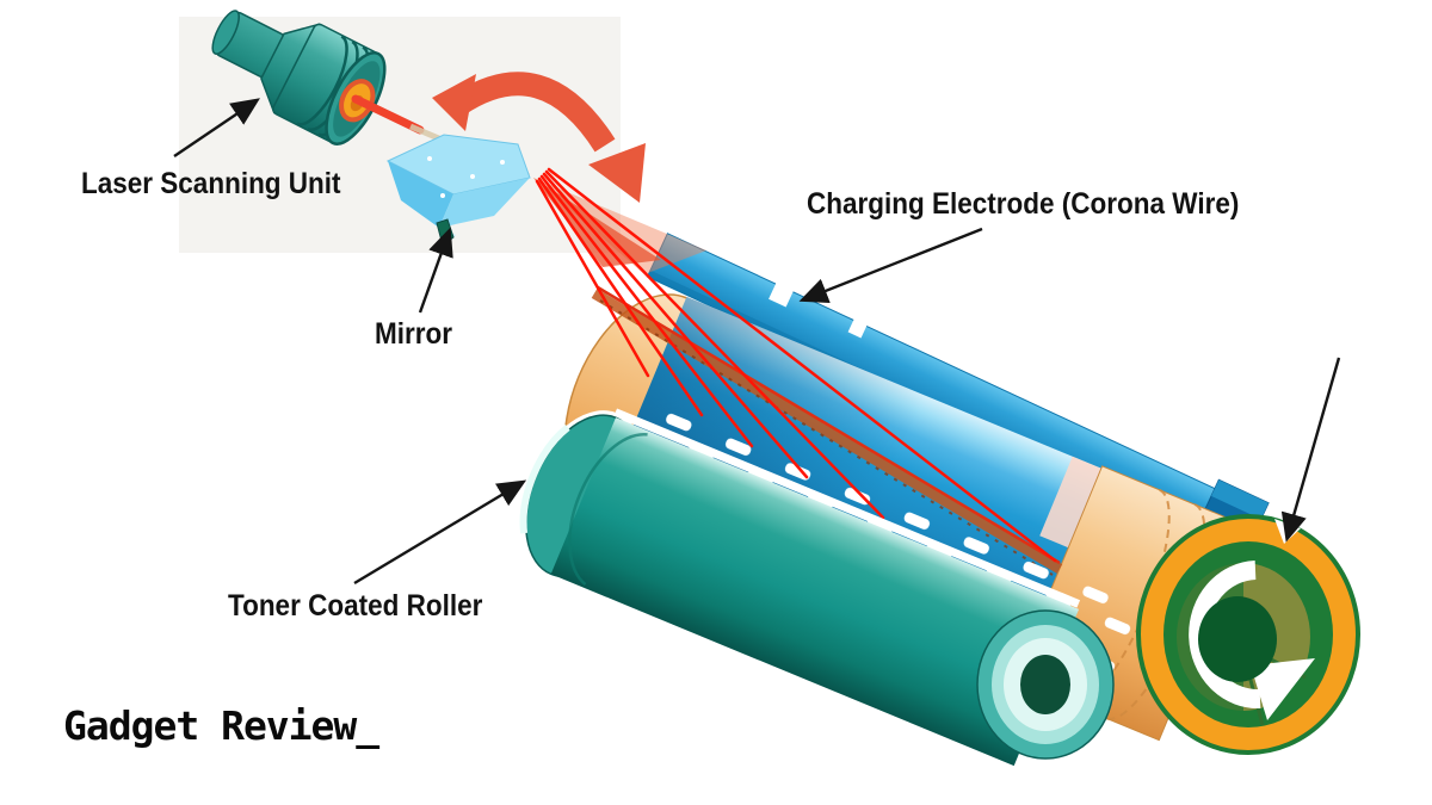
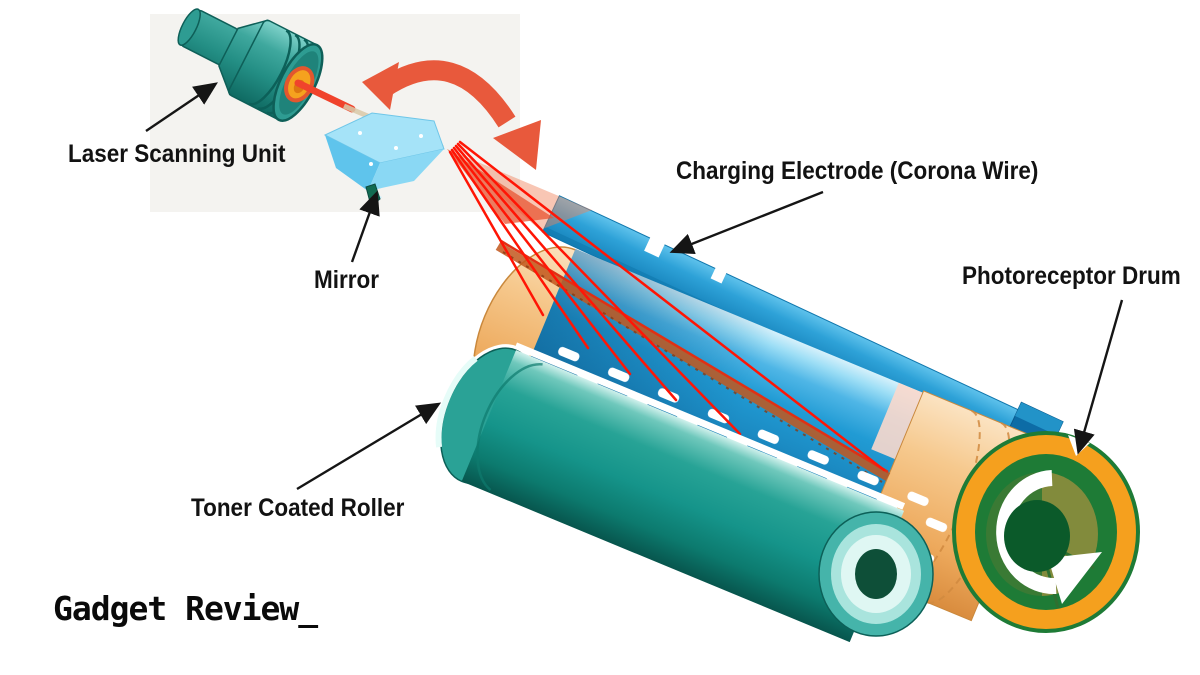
  Laser Scanning Unit
  Mirror
  Charging Electrode (Corona Wire)
+ Photoreceptor Drum
  Toner Coated Roller
  Gadget Review_
